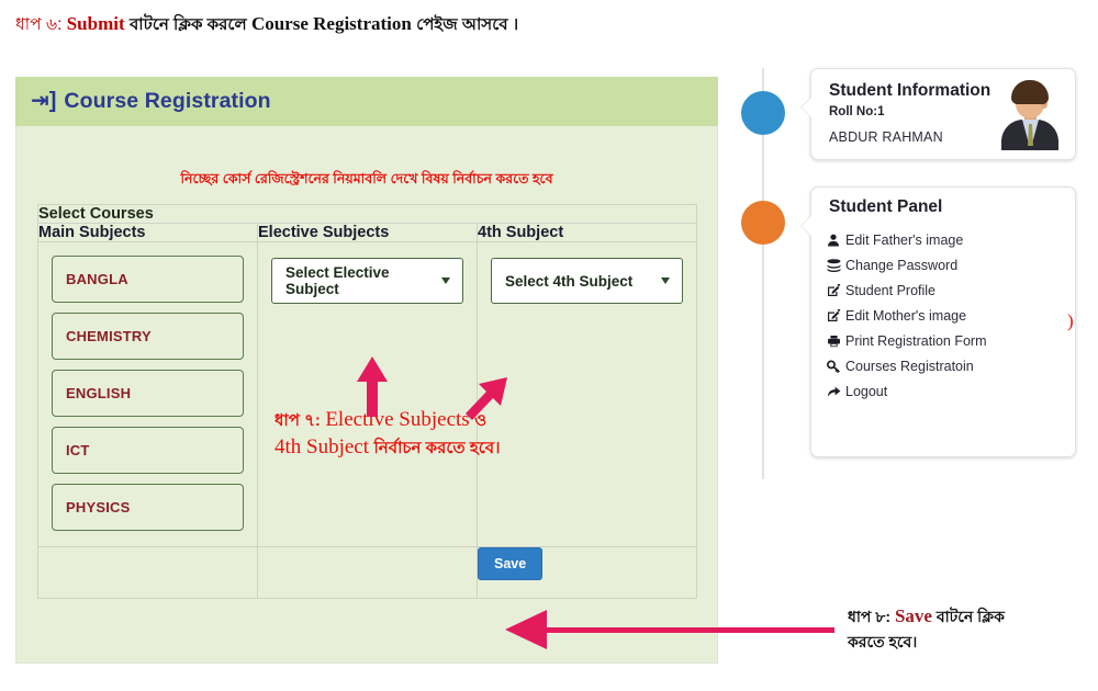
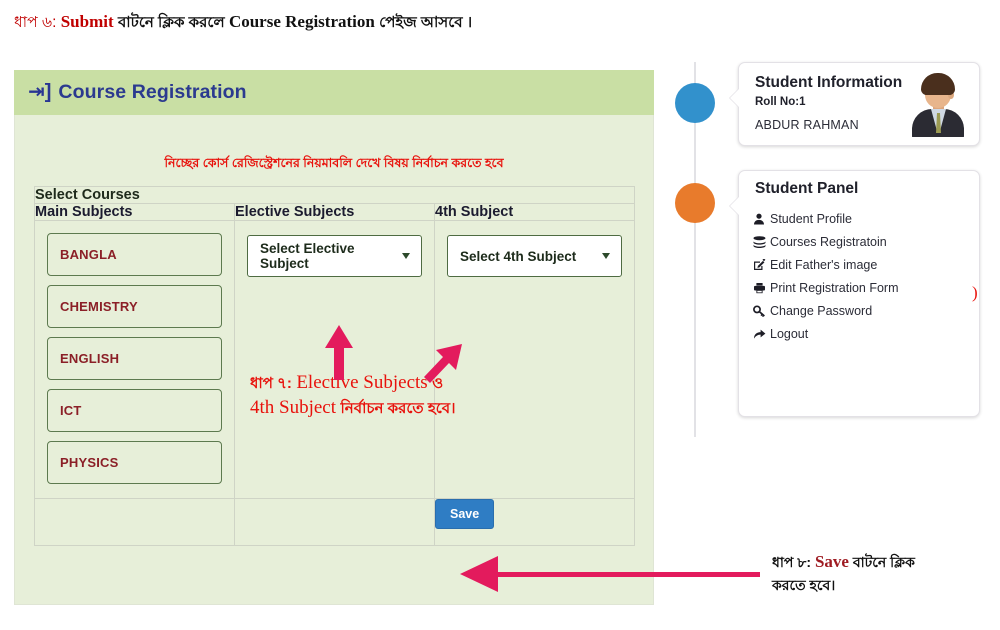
  ধাপ ৬: Submit বাটনে ক্লিক করলে Course Registration পেইজ আসবে ।
  ⇥]
  Course Registration
  নিচ্ছের কোর্স রেজিস্ট্রেশনের নিয়মাবলি দেখে বিষয় নির্বাচন করতে হবে
  Select Courses
  Main Subjects	Elective Subjects	4th Subject
  BANGLA CHEMISTRY ENGLISH ICT PHYSICS	Select Elective Subject	Select 4th Subject
  		Save
  ধাপ ৭: Elective Subjects ও
  4th Subject নির্বাচন করতে হবে।
  Student Information
  Roll No:1
  ABDUR RAHMAN
  Student Panel
- Edit Father's image
+ Student Profile
- Change Password
+ Courses Registratoin
- Student Profile
+ Edit Father's image
- Edit Mother's image
  Print Registration Form
- Courses Registratoin
+ Change Password
  Logout
  ধাপ ৮: Save বাটনে ক্লিক
  করতে হবে।
  )
